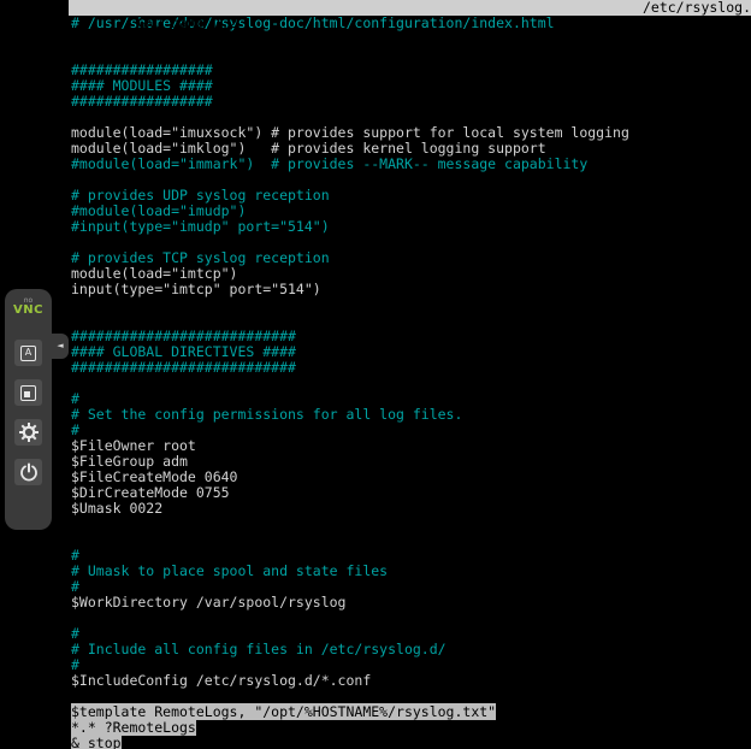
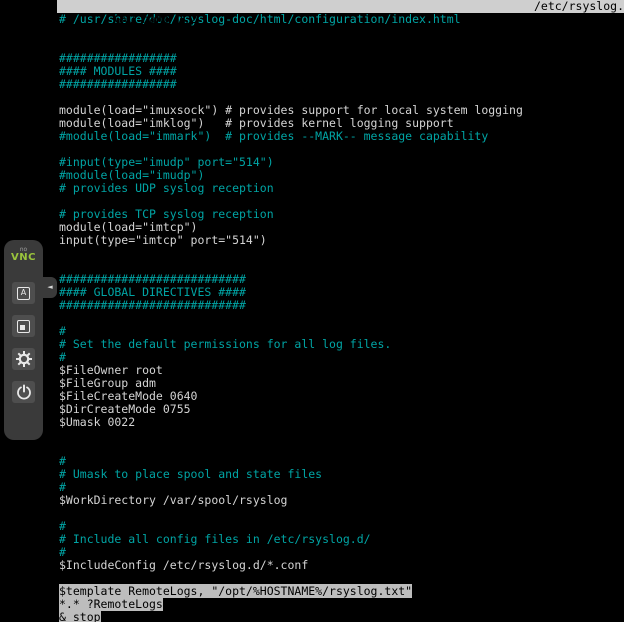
  GNU nano 7.2
  /etc/rsyslog.
  #################
  #### MODULES ####
  #################
  module(load="imuxsock") # provides support for local system logging
  module(load="imklog") # provides kernel logging support
  #module(load="immark") # provides --MARK-- message capability
- # provides UDP syslog reception
+ #input(type="imudp" port="514")
  #module(load="imudp")
- #input(type="imudp" port="514")
+ # provides UDP syslog reception
  # provides TCP syslog reception
  module(load="imtcp")
  input(type="imtcp" port="514")
  ###########################
  #### GLOBAL DIRECTIVES ####
  ###########################
  #
- # Set the config permissions for all log files.
+ # Set the default permissions for all log files.
  #
  $FileOwner root
  $FileGroup adm
  $FileCreateMode 0640
  $DirCreateMode 0755
  $Umask 0022
  #
  # Umask to place spool and state files
  #
  $WorkDirectory /var/spool/rsyslog
  #
  # Include all config files in /etc/rsyslog.d/
  #
  $IncludeConfig /etc/rsyslog.d/*.conf
  $template RemoteLogs, "/opt/%HOSTNAME%/rsyslog.txt"
  *.* ?RemoteLogs
  & stop
  VNC
  ◄
  A
